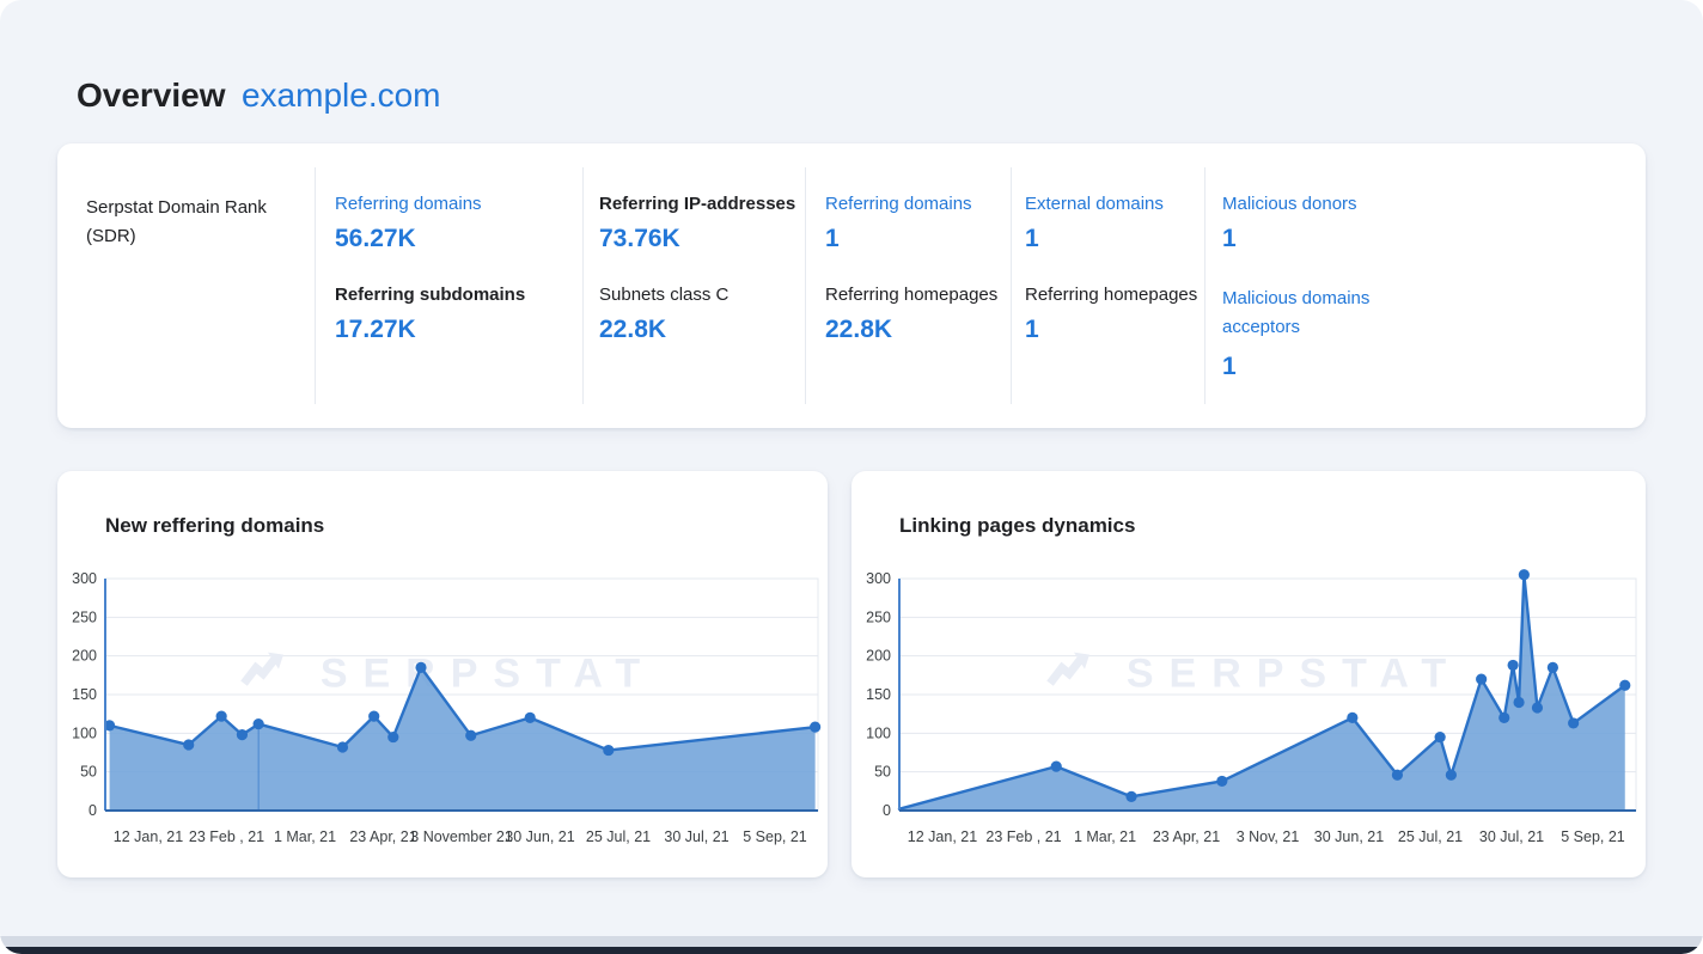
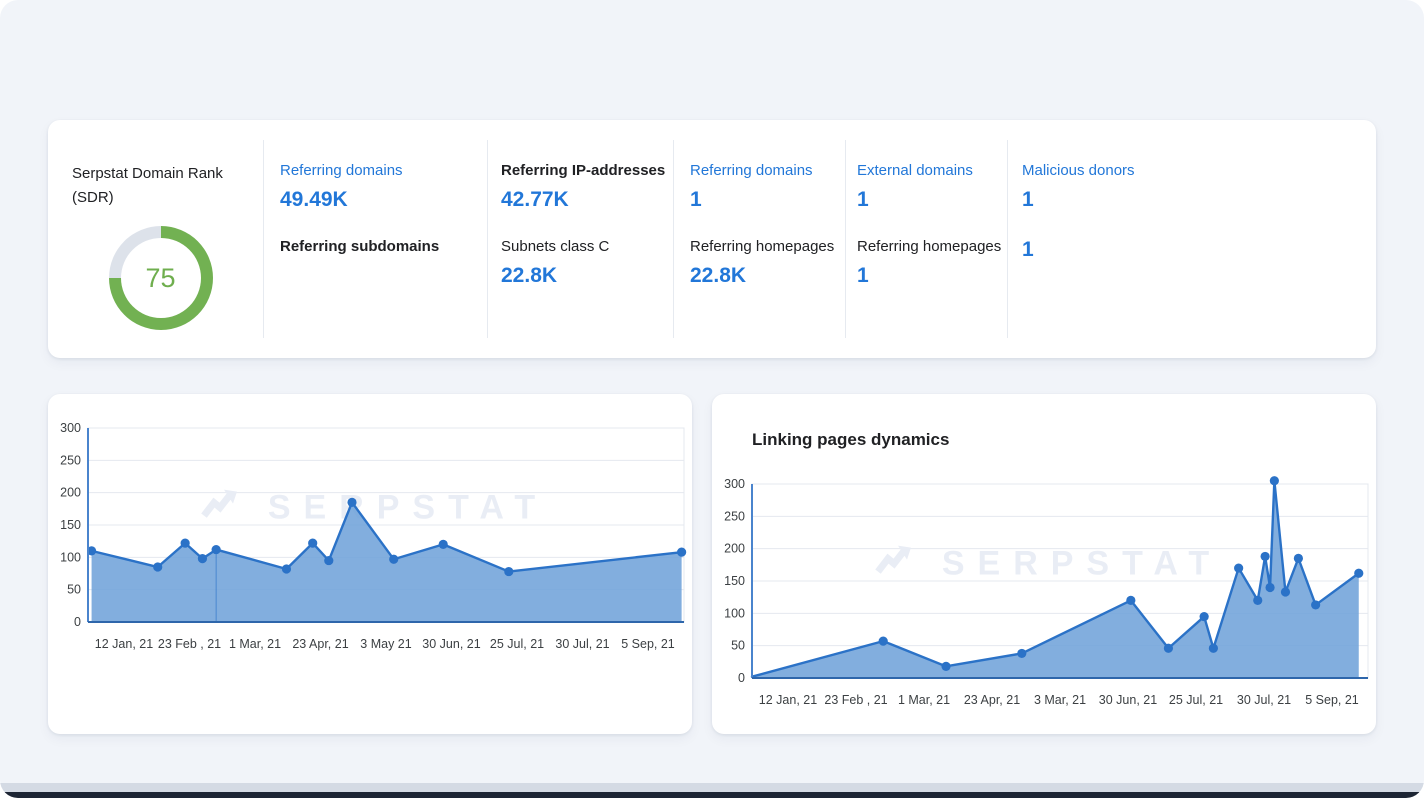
- Overview example.com
  Serpstat Domain Rank (SDR)
+ 75
  Referring domains
- 56.27K
+ 49.49K
  Referring subdomains
- 17.27K
  Referring IP-addresses
- 73.76K
+ 42.77K
  Subnets class C
  22.8K
  Referring domains
  1
  Referring homepages
  22.8K
  External domains
  1
  Referring homepages
  1
  Malicious donors
  1
- Malicious domains acceptors
  1
- New reffering domains
  0
  50
  100
  150
  200
  250
  300
  SERPSTAT
  12 Jan, 21
  23 Feb , 21
  1 Mar, 21
  23 Apr, 21
- 3 November 21
+ 3 May 21
  30 Jun, 21
  25 Jul, 21
  30 Jul, 21
  5 Sep, 21
  Linking pages dynamics
  0
  50
  100
  150
  200
  250
  300
  12 Jan, 21
  23 Feb , 21
  1 Mar, 21
  23 Apr, 21
- 3 Nov, 21
+ 3 Mar, 21
  30 Jun, 21
  25 Jul, 21
  30 Jul, 21
  5 Sep, 21
